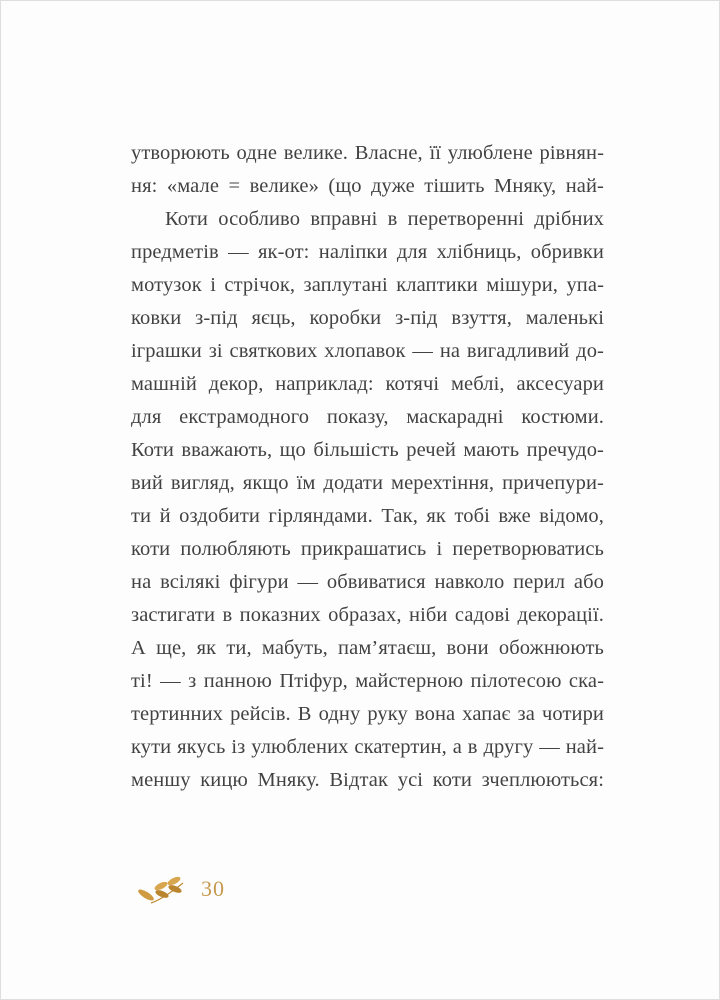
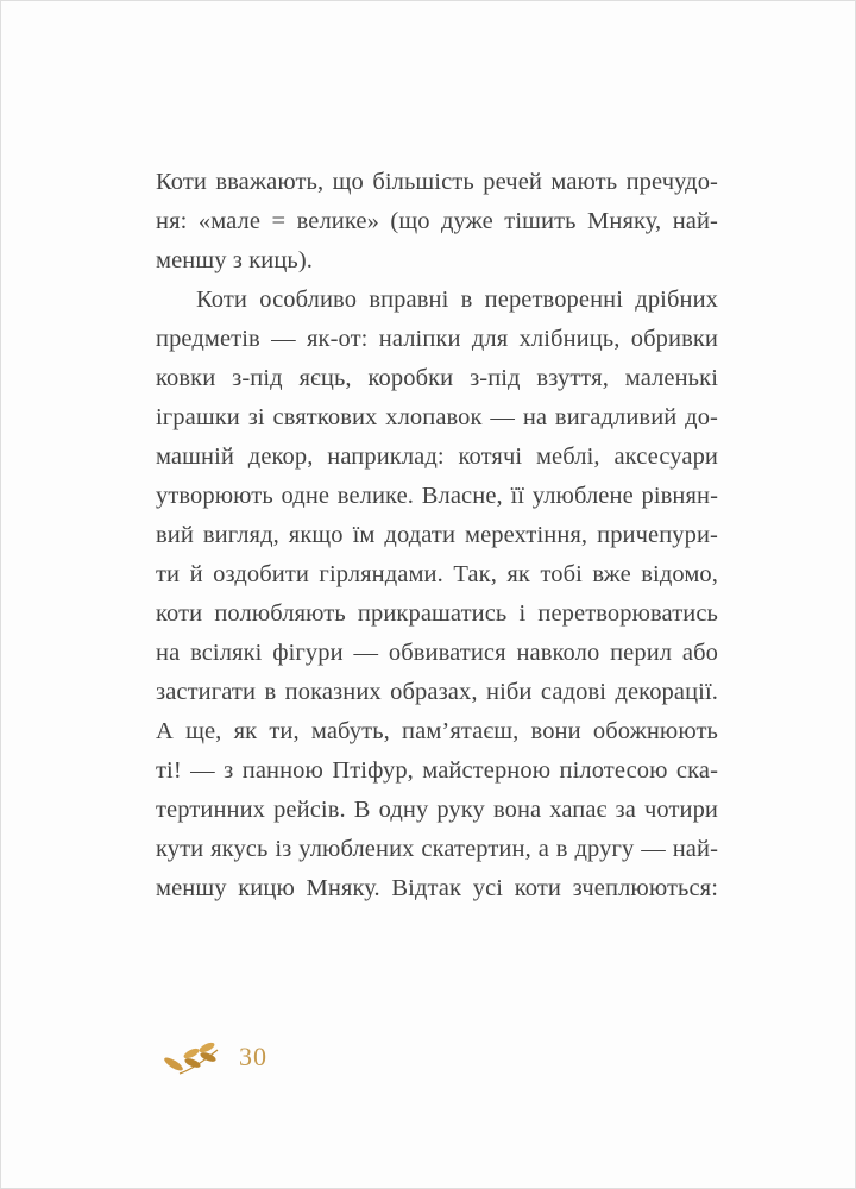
- утворюють одне велике. Власне, її улюблене рівнян-
+ Коти вважають, що більшість речей мають пречудо-
  ня: «мале = велике» (що дуже тішить Мняку, най-
+ меншу з киць).
  Коти особливо вправні в перетворенні дрібних
  предметів — як-от: наліпки для хлібниць, обривки
- мотузок і стрічок, заплутані клаптики мішури, упа-
  ковки з-під яєць, коробки з-під взуття, маленькі
  іграшки зі святкових хлопавок — на вигадливий до-
  машній декор, наприклад: котячі меблі, аксесуари
- для екстрамодного показу, маскарадні костюми.
- Коти вважають, що більшість речей мають пречудо-
+ утворюють одне велике. Власне, її улюблене рівнян-
  вий вигляд, якщо їм додати мерехтіння, причепури-
  ти й оздобити гірляндами. Так, як тобі вже відомо,
  коти полюбляють прикрашатись і перетворюватись
  на всілякі фігури — обвиватися навколо перил або
  застигати в показних образах, ніби садові декорації.
  А ще, як ти, мабуть, пам’ятаєш, вони обожнюють
  ті! — з панною Птіфур, майстерною пілотесою ска-
  тертинних рейсів. В одну руку вона хапає за чотири
  кути якусь із улюблених скатертин, а в другу — най-
  меншу кицю Мняку. Відтак усі коти зчеплюються:
  30
